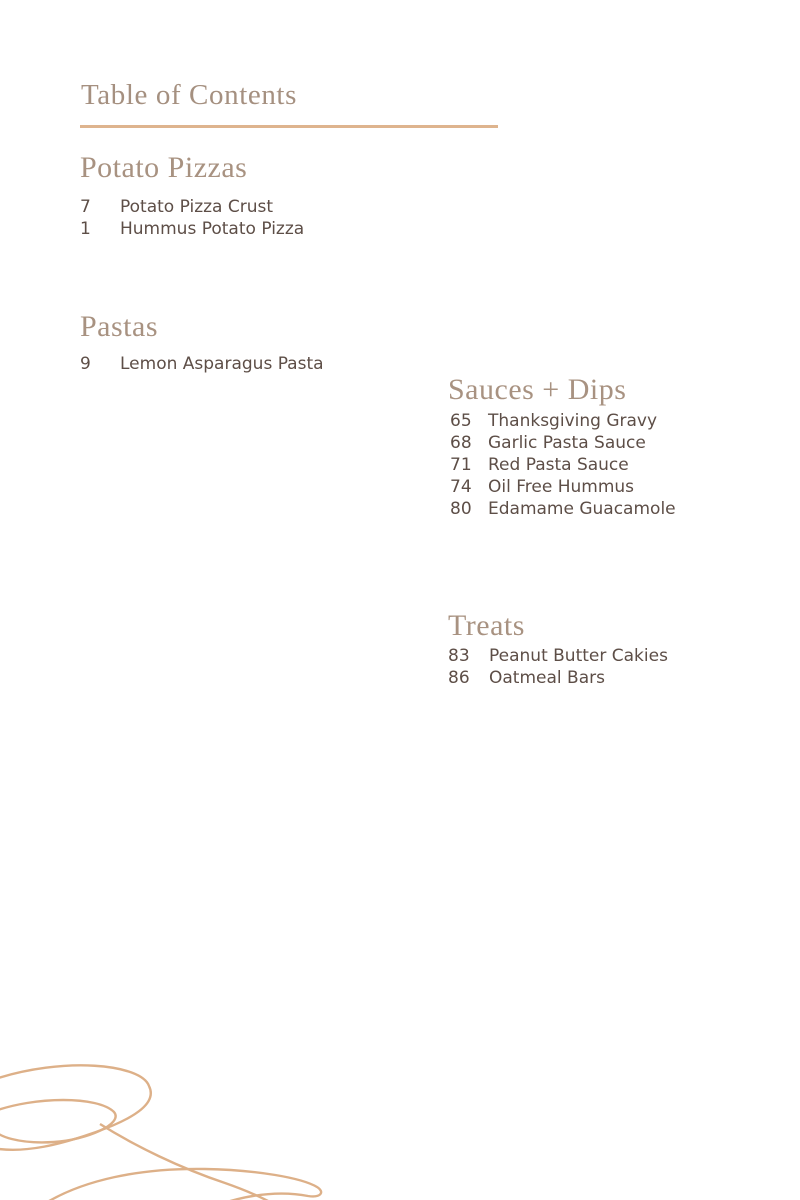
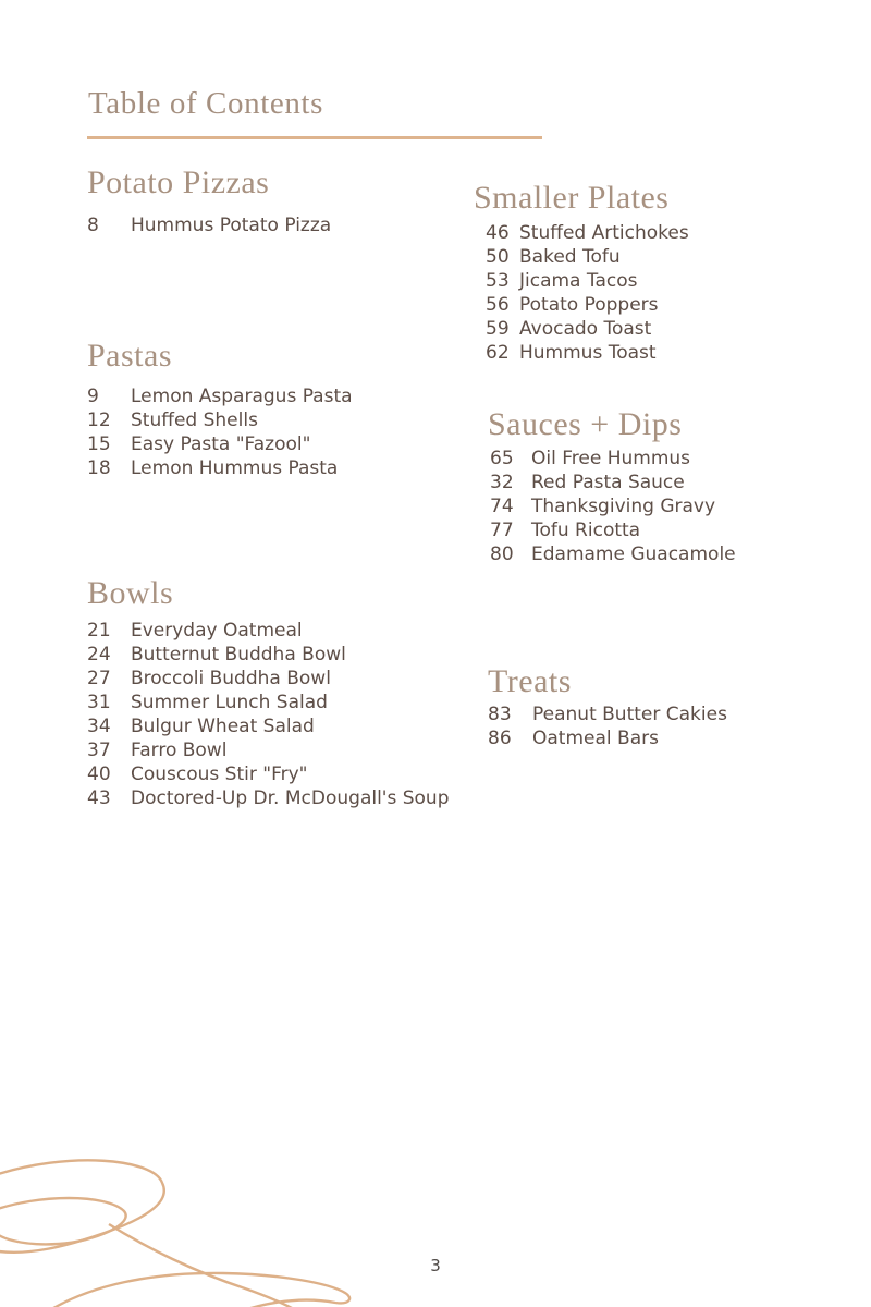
  Table of Contents
  Potato Pizzas
- 7
- Potato Pizza Crust
- 1
+ 8
  Hummus Potato Pizza
  Pastas
  9
  Lemon Asparagus Pasta
+ 12
+ Stuffed Shells
+ 15
+ Easy Pasta "Fazool"
+ 18
+ Lemon Hummus Pasta
+ Bowls
+ 21
+ Everyday Oatmeal
+ 24
+ Butternut Buddha Bowl
+ 27
+ Broccoli Buddha Bowl
+ 31
+ Summer Lunch Salad
+ 34
+ Bulgur Wheat Salad
+ 37
+ Farro Bowl
+ 40
+ Couscous Stir "Fry"
+ 43
+ Doctored-Up Dr. McDougall's Soup
+ Smaller Plates
+ 46
+ Stuffed Artichokes
+ 50
+ Baked Tofu
+ 53
+ Jicama Tacos
+ 56
+ Potato Poppers
+ 59
+ Avocado Toast
+ 62
+ Hummus Toast
  Sauces + Dips
  65
- Thanksgiving Gravy
+ Oil Free Hummus
- 68
- Garlic Pasta Sauce
- 71
+ 32
  Red Pasta Sauce
  74
- Oil Free Hummus
+ Thanksgiving Gravy
+ 77
+ Tofu Ricotta
  80
  Edamame Guacamole
  Treats
  83
  Peanut Butter Cakies
  86
  Oatmeal Bars
+ 3
